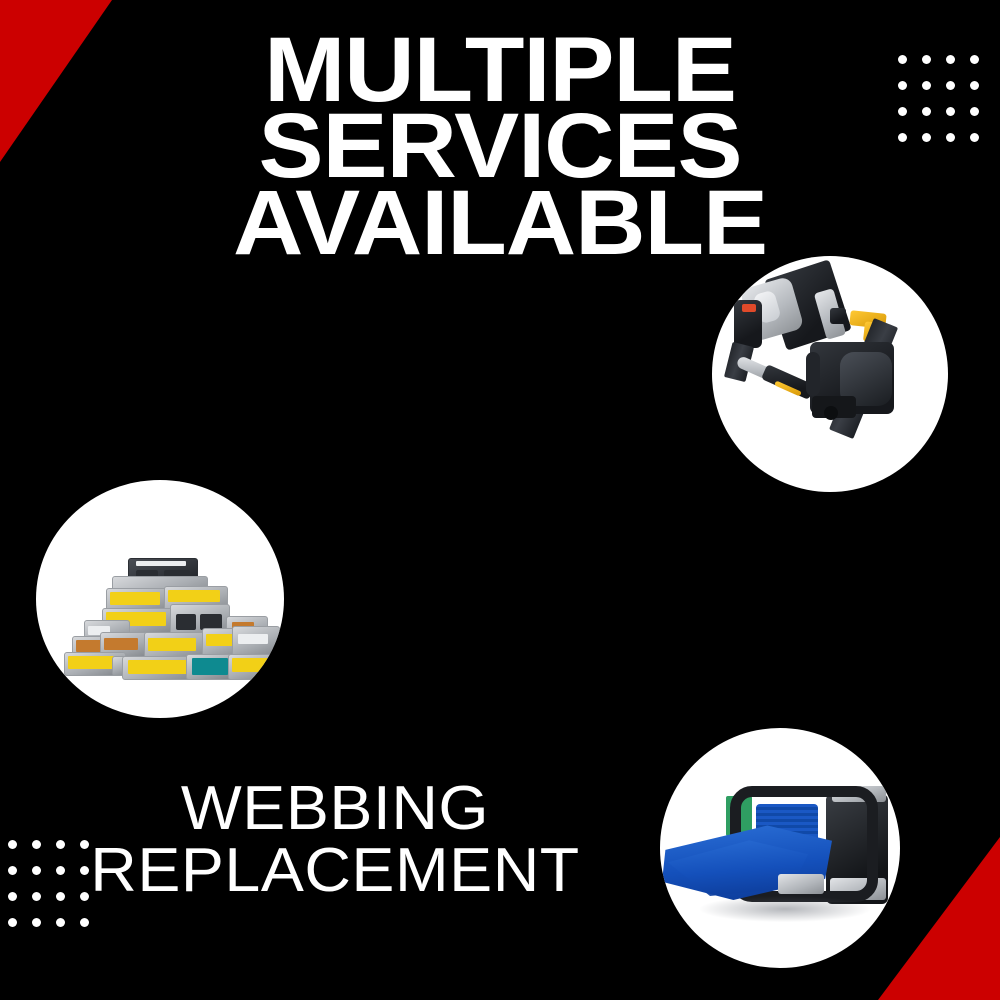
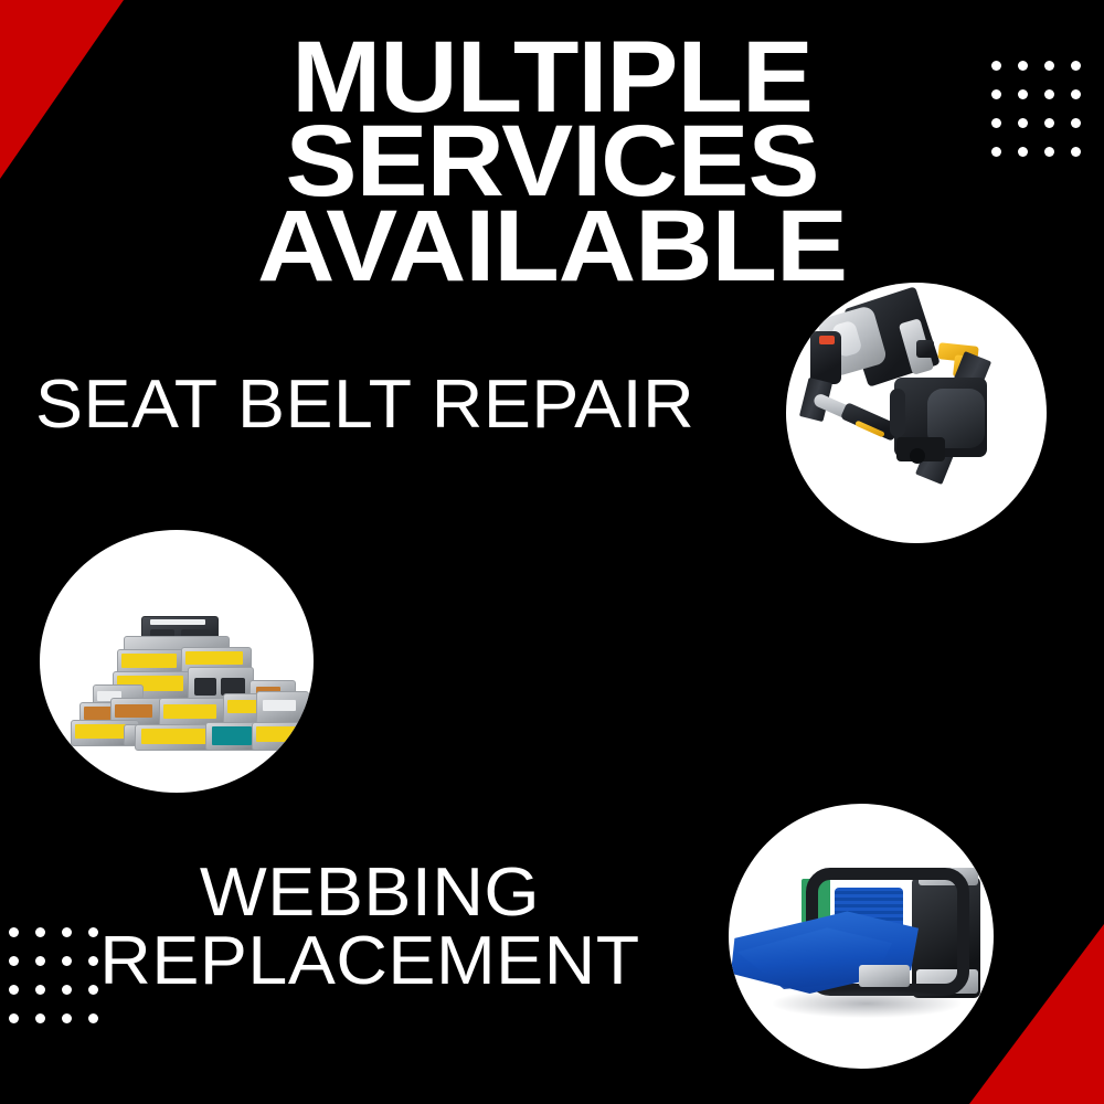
  MULTIPLE
  SERVICES
  AVAILABLE
+ SEAT BELT REPAIR
  WEBBING
  REPLACEMENT
